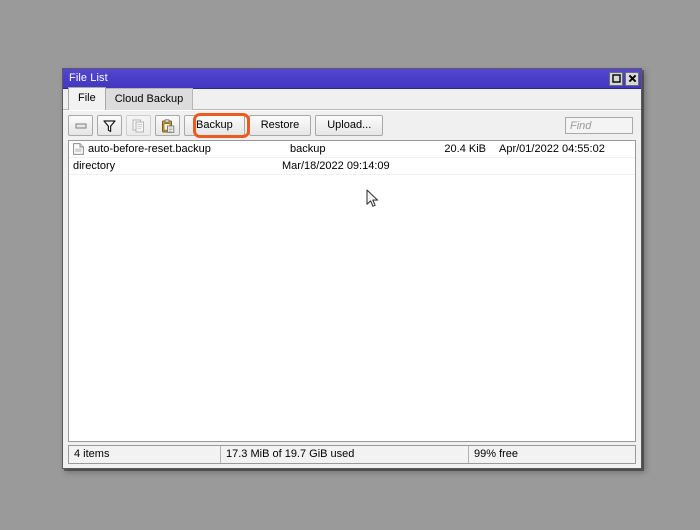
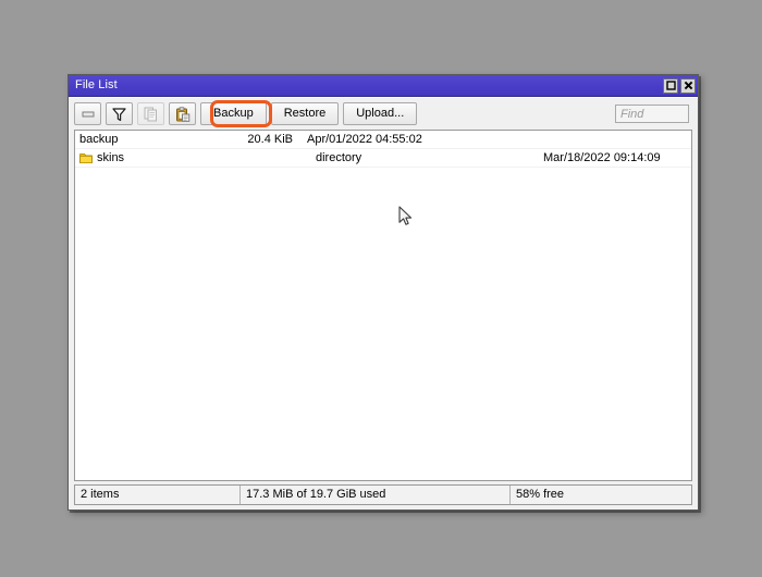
  File List
- File
- Cloud Backup
  Backup
  Restore
  Upload...
  Find
- auto-before-reset.backup
  backup
  20.4 KiB
  Apr/01/2022 04:55:02
+ skins
  directory
  Mar/18/2022 09:14:09
- 4 items
+ 2 items
  17.3 MiB of 19.7 GiB used
- 99% free
+ 58% free
